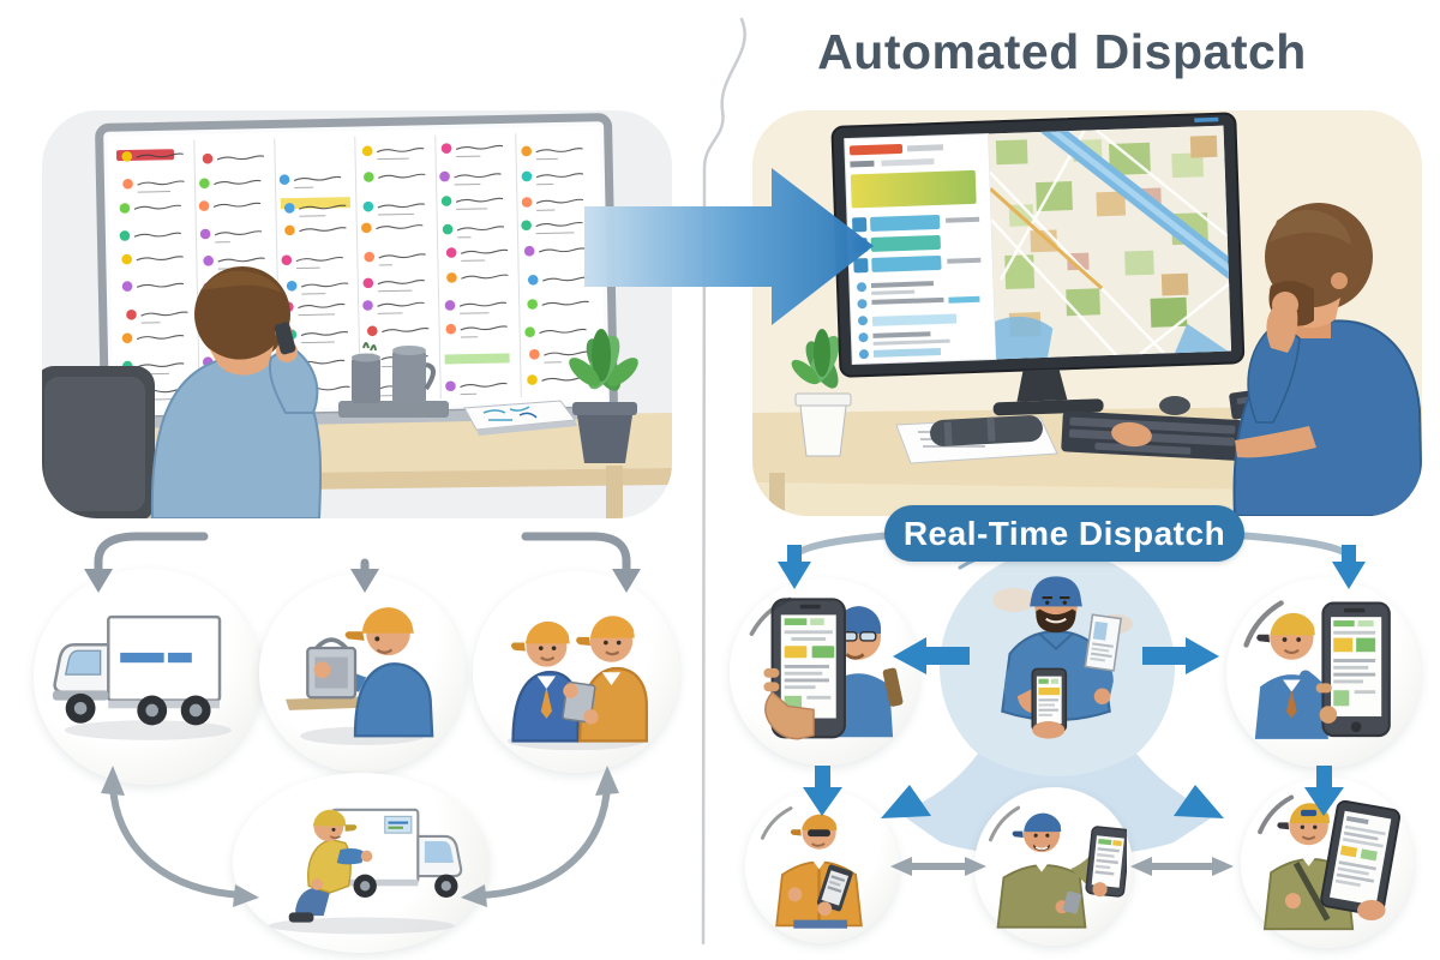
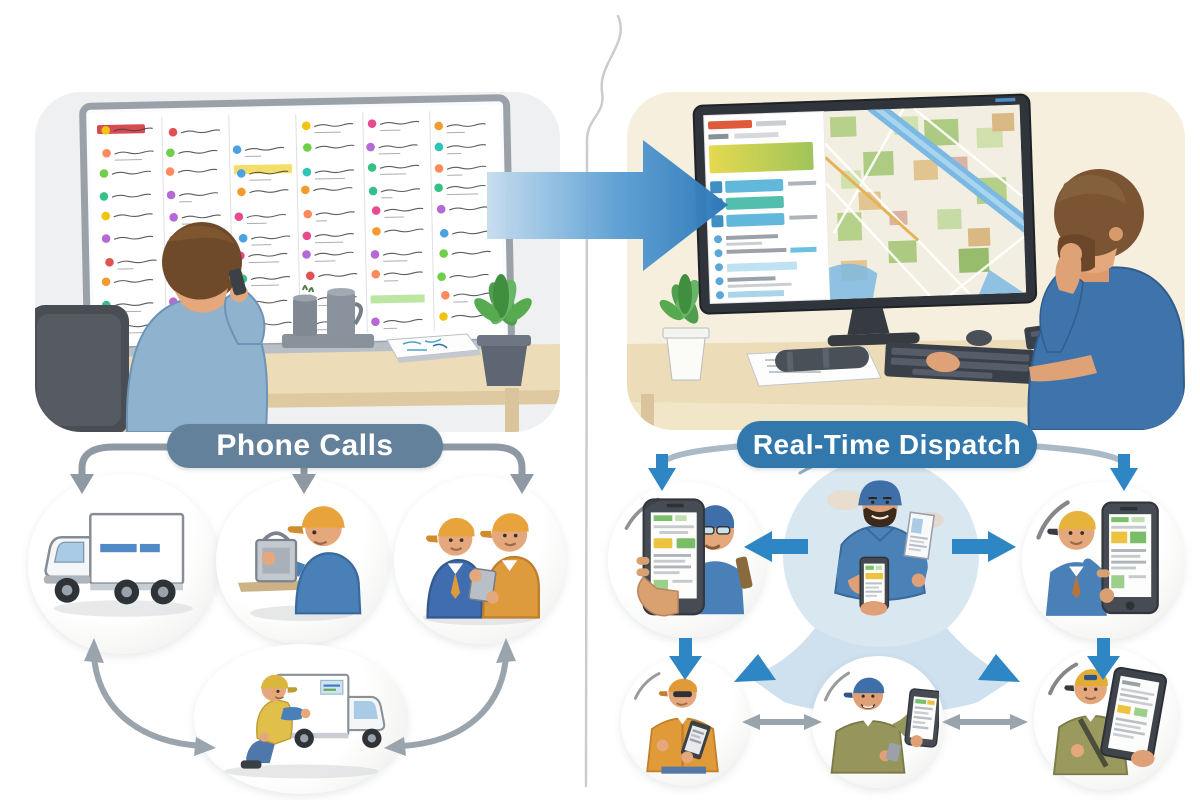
+ Phone Calls
  Real-Time Dispatch
- Automated Dispatch
